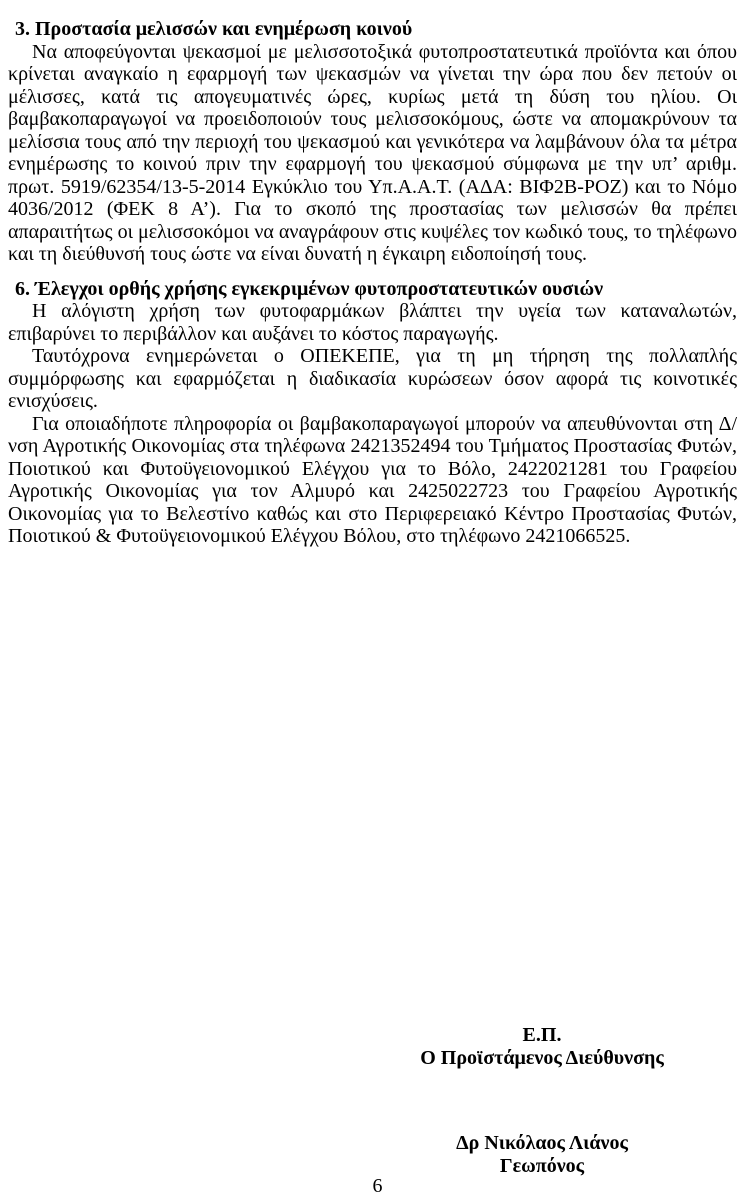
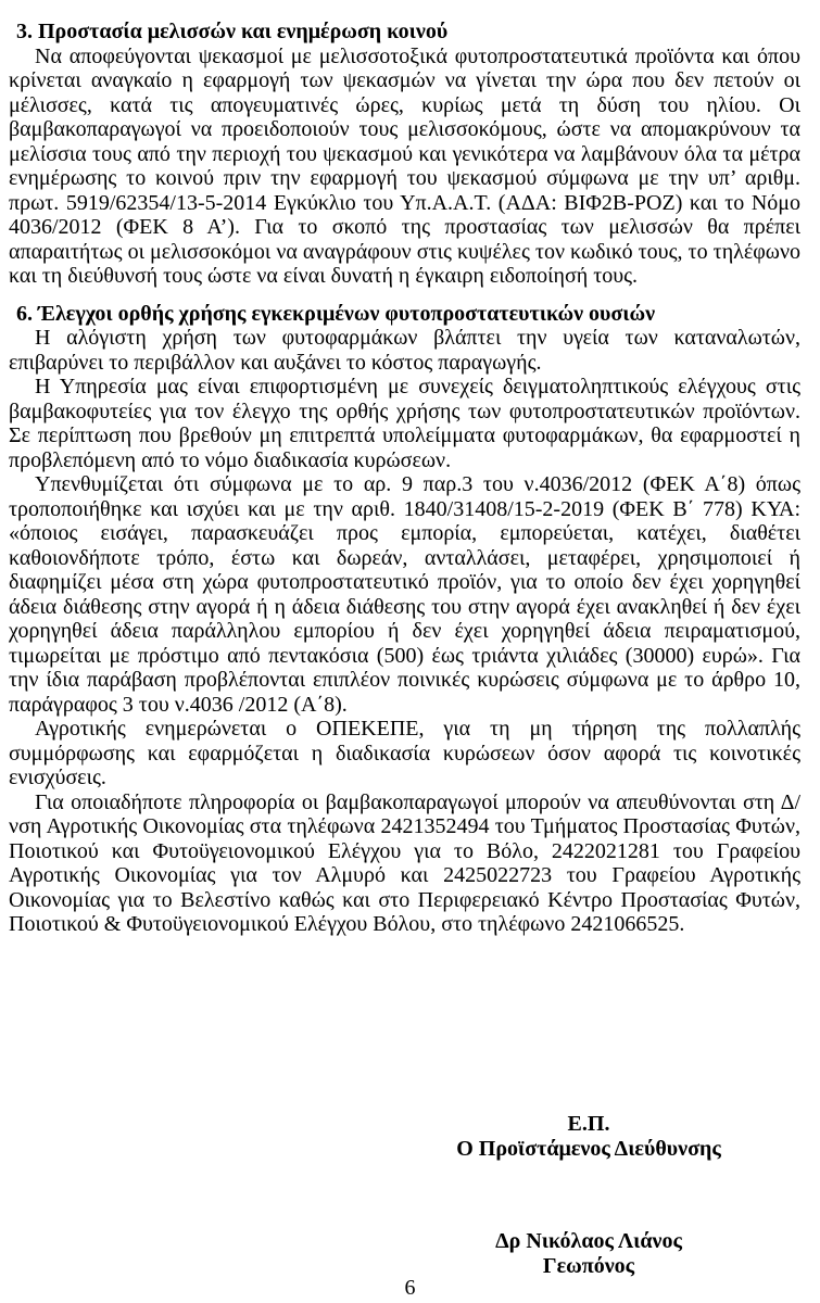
  3. Προστασία μελισσών και ενημέρωση κοινού
  Να αποφεύγονται ψεκασμοί με μελισσοτοξικά φυτοπροστατευτικά προϊόντα και όπου κρίνεται αναγκαίο η εφαρμογή των ψεκασμών να γίνεται την ώρα που δεν πετούν οι μέλισσες, κατά τις απογευματινές ώρες, κυρίως μετά τη δύση του ηλίου. Οι βαμβακοπαραγωγοί να προειδοποιούν τους μελισσοκόμους, ώστε να απομακρύνουν τα μελίσσια τους από την περιοχή του ψεκασμού και γενικότερα να λαμβάνουν όλα τα μέτρα ενημέρωσης το κοινού πριν την εφαρμογή του ψεκασμού σύμφωνα με την υπ’ αριθμ. πρωτ. 5919/62354/13-5-2014 Εγκύκλιο του Υπ.Α.Α.Τ. (ΑΔΑ: ΒΙΦ2Β-ΡΟΖ) και το Νόμο 4036/2012 (ΦΕΚ 8 Α’). Για το σκοπό της προστασίας των μελισσών θα πρέπει απαραιτήτως οι μελισσοκόμοι να αναγράφουν στις κυψέλες τον κωδικό τους, το τηλέφωνο και τη διεύθυνσή τους ώστε να είναι δυνατή η έγκαιρη ειδοποίησή τους.
  6. Έλεγχοι ορθής χρήσης εγκεκριμένων φυτοπροστατευτικών ουσιών
  Η αλόγιστη χρήση των φυτοφαρμάκων βλάπτει την υγεία των καταναλωτών, επιβαρύνει το περιβάλλον και αυξάνει το κόστος παραγωγής.
+ Η Υπηρεσία μας είναι επιφορτισμένη με συνεχείς δειγματοληπτικούς ελέγχους στις βαμβακοφυτείες για τον έλεγχο της ορθής χρήσης των φυτοπροστατευτικών προϊόντων. Σε περίπτωση που βρεθούν μη επιτρεπτά υπολείμματα φυτοφαρμάκων, θα εφαρμοστεί η προβλεπόμενη από το νόμο διαδικασία κυρώσεων.
+ Υπενθυμίζεται ότι σύμφωνα με το αρ. 9 παρ.3 του ν.4036/2012 (ΦΕΚ Α΄8) όπως τροποποιήθηκε και ισχύει και με την αριθ. 1840/31408/15-2-2019 (ΦΕΚ Β΄ 778) ΚΥΑ: «όποιος εισάγει, παρασκευάζει προς εμπορία, εμπορεύεται, κατέχει, διαθέτει καθοιονδήποτε τρόπο, έστω και δωρεάν, ανταλλάσει, μεταφέρει, χρησιμοποιεί ή διαφημίζει μέσα στη χώρα φυτοπροστατευτικό προϊόν, για το οποίο δεν έχει χορηγηθεί άδεια διάθεσης στην αγορά ή η άδεια διάθεσης του στην αγορά έχει ανακληθεί ή δεν έχει χορηγηθεί άδεια παράλληλου εμπορίου ή δεν έχει χορηγηθεί άδεια πειραματισμού, τιμωρείται με πρόστιμο από πεντακόσια (500) έως τριάντα χιλιάδες (30000) ευρώ». Για την ίδια παράβαση προβλέπονται επιπλέον ποινικές κυρώσεις σύμφωνα με το άρθρο 10, παράγραφος 3 του ν.4036 /2012 (Α΄8).
- Ταυτόχρονα ενημερώνεται ο ΟΠΕΚΕΠΕ, για τη μη τήρηση της πολλαπλής συμμόρφωσης και εφαρμόζεται η διαδικασία κυρώσεων όσον αφορά τις κοινοτικές ενισχύσεις.
+ Αγροτικής ενημερώνεται ο ΟΠΕΚΕΠΕ, για τη μη τήρηση της πολλαπλής συμμόρφωσης και εφαρμόζεται η διαδικασία κυρώσεων όσον αφορά τις κοινοτικές ενισχύσεις.
  Για οποιαδήποτε πληροφορία οι βαμβακοπαραγωγοί μπορούν να απευθύνονται στη Δ/νση Αγροτικής Οικονομίας στα τηλέφωνα 2421352494 του Τμήματος Προστασίας Φυτών, Ποιοτικού και Φυτοϋγειονομικού Ελέγχου για το Βόλο, 2422021281 του Γραφείου Αγροτικής Οικονομίας για τον Αλμυρό και 2425022723 του Γραφείου Αγροτικής Οικονομίας για το Βελεστίνο καθώς και στο Περιφερειακό Κέντρο Προστασίας Φυτών, Ποιοτικού & Φυτοϋγειονομικού Ελέγχου Βόλου, στο τηλέφωνο 2421066525.
  Ε.Π.
  Ο Προϊστάμενος Διεύθυνσης
  Δρ Νικόλαος Λιάνος
  Γεωπόνος
  6
